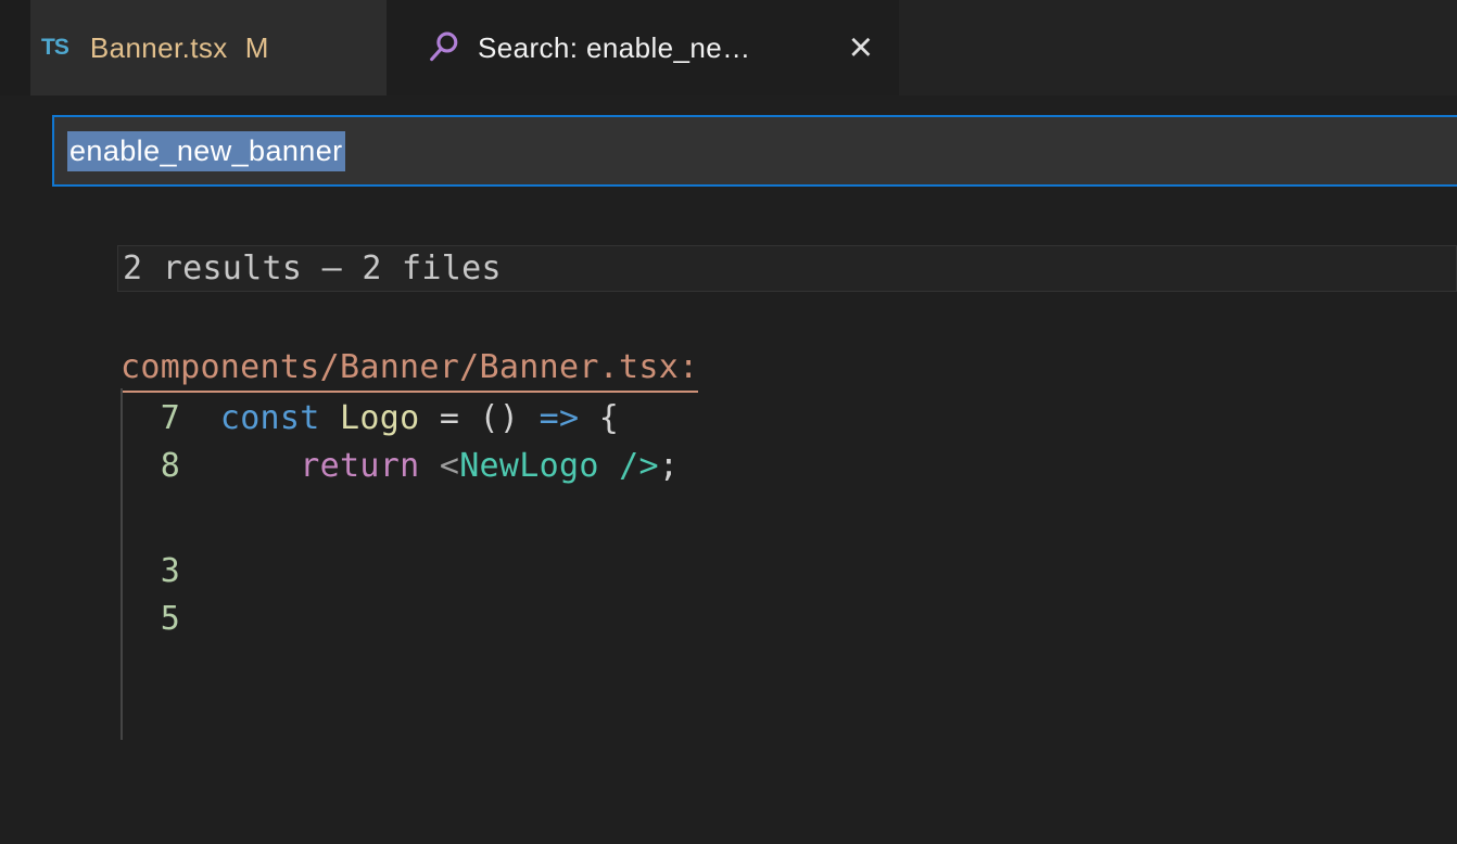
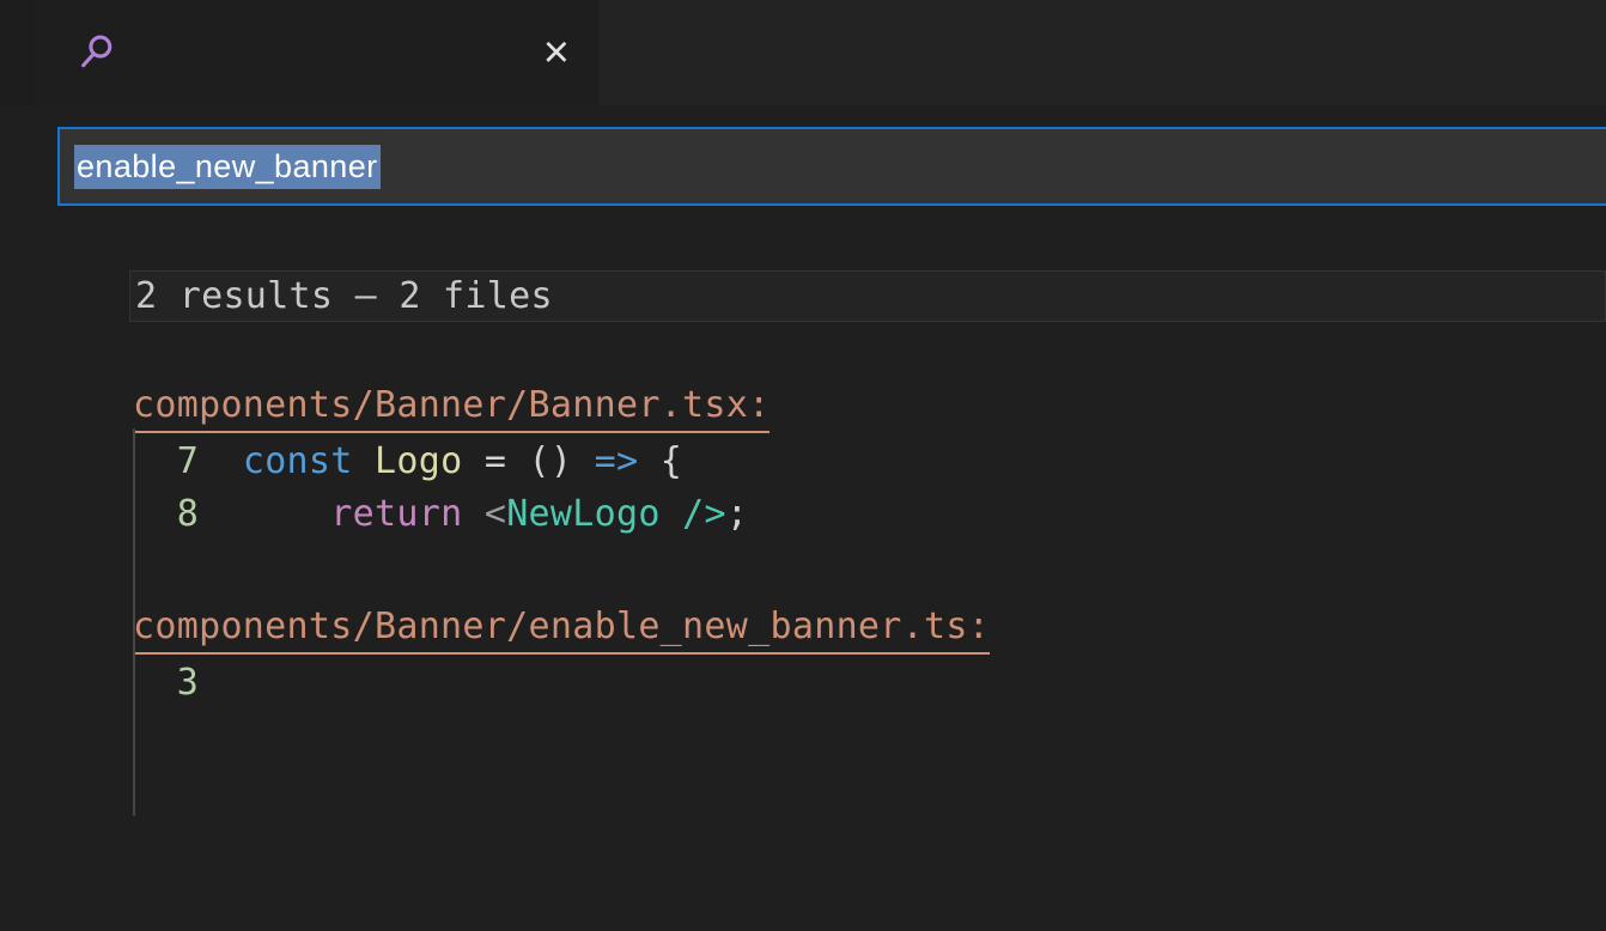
- TS
- Banner.tsx
- M
- Search: enable_ne…
  ×
  enable_new_banner
  2 results – 2 files
  components/Banner/Banner.tsx:
  7 const Logo = () => {
  8 return <NewLogo />;
+ components/Banner/enable_new_banner.ts:
  3
- 5
